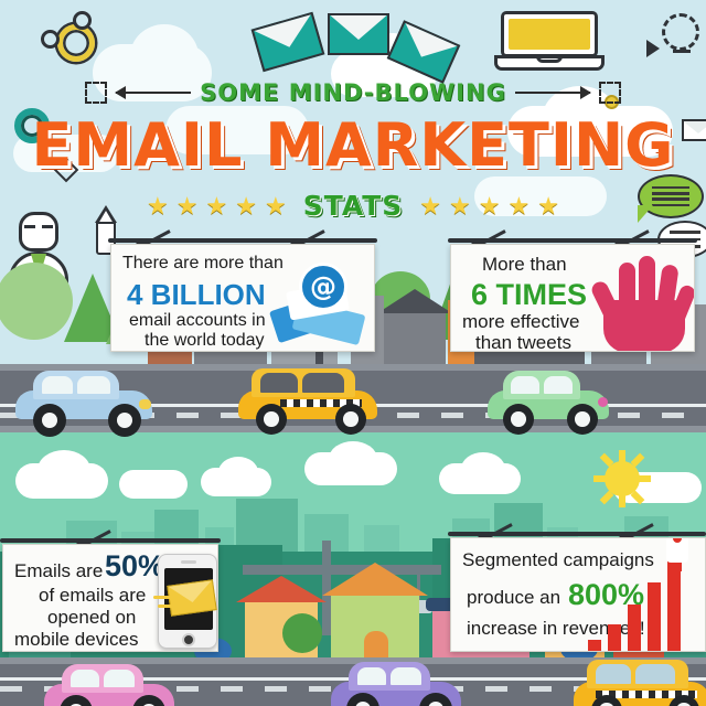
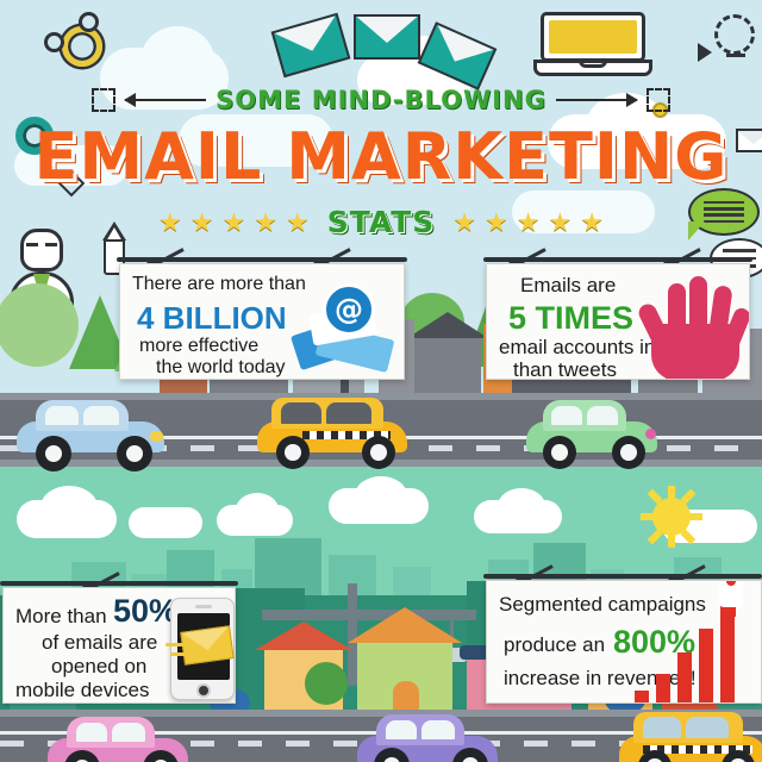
  SOME MIND-BLOWING
  EMAIL MARKETING
  ★
  ★
  ★
  ★
  ★
  STATS
  ★
  ★
  ★
  ★
  ★
  There are more than
  4 BILLION
- email accounts in
+ more effective
  the world today
  @
- More than
+ Emails are
- 6 TIMES
+ 5 TIMES
- more effective
+ email accounts in
  than tweets
- Emails are
+ More than
  50%
  of emails are
  opened on
  mobile devices
  Segmented campaigns
  produce an
  800%
  increase in revene!
